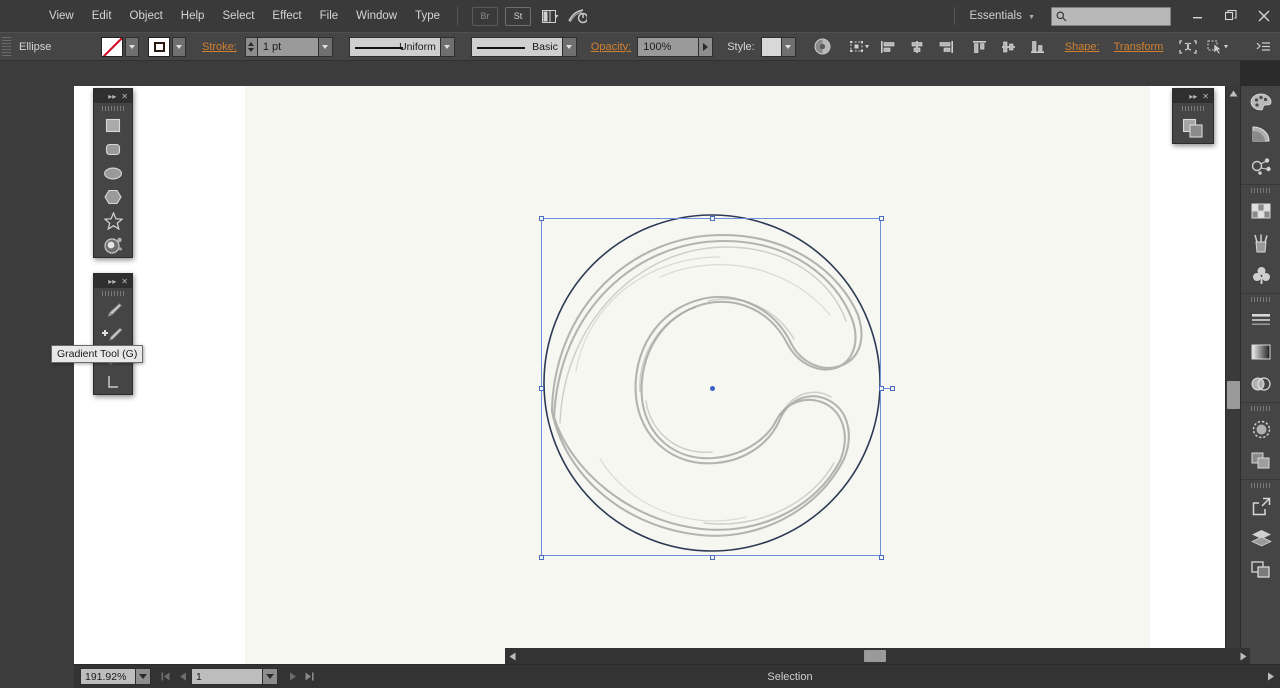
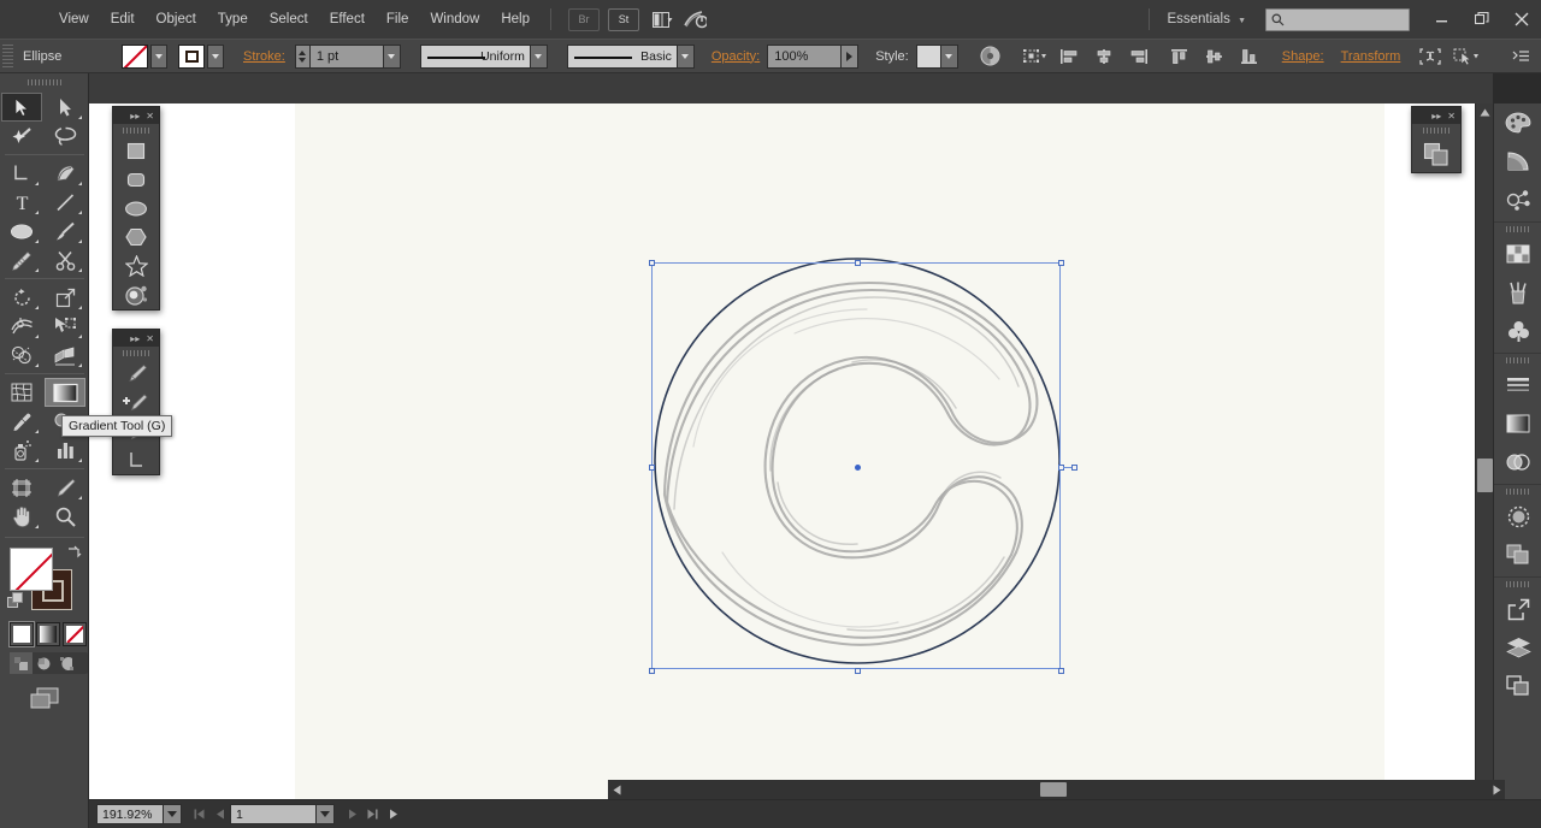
  View
  Edit
  Object
- Help
+ Type
  Select
  Effect
  File
  Window
- Type
+ Help
  Br
  St
  Essentials
  Ellipse
  Stroke:
  1 pt
  Uniform
  Basic
  Opacity:
  100%
  Style:
  Shape:
  Transform
+ T
  ▸▸
  ✕
  ▸▸
  ✕
  Gradient Tool (G)
  ▸▸
  ✕
  191.92%
  1
- Selection
